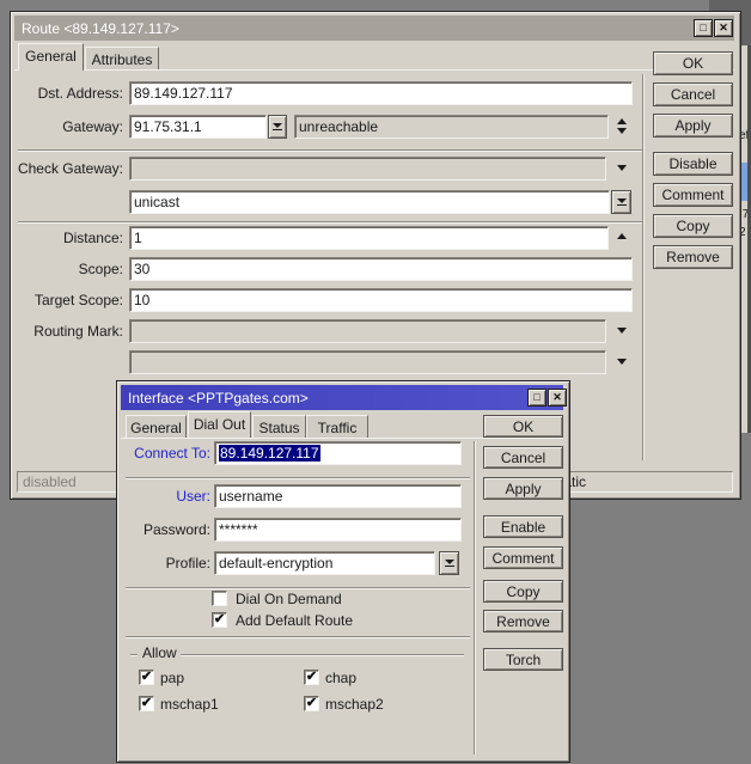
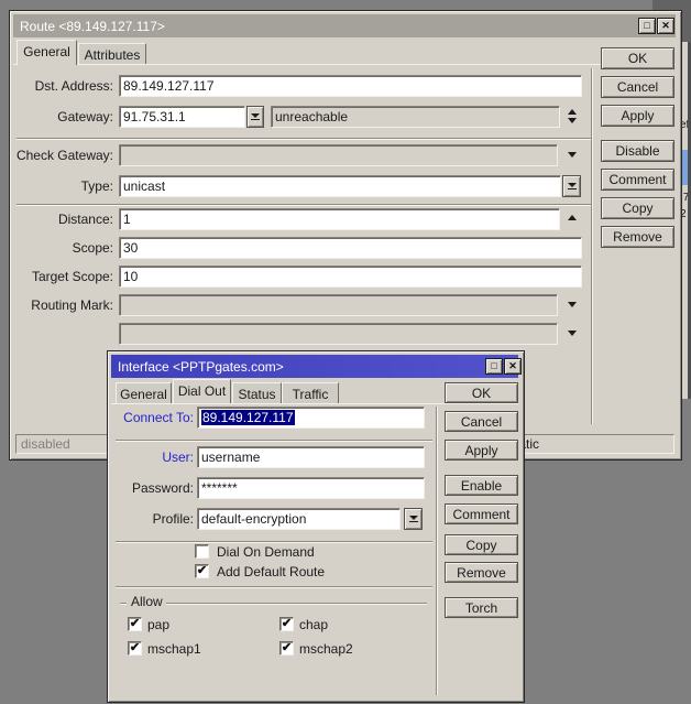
  2
  Route <89.149.127.117>
  □
  ✕
  General
  Attributes
  Dst. Address:
  89.149.127.117
  Gateway:
  91.75.31.1
  unreachable
  Check Gateway:
+ Type:
  unicast
  Distance:
  1
  Scope:
  30
  Target Scope:
  10
  Routing Mark:
  OK
  Cancel
  Apply
  Disable
  Comment
  Copy
  Remove
  disabled
  Interface <PPTPgates.com>
  □
  ✕
  General
  Dial Out
  Status
  Traffic
  Connect To:
  89.149.127.117
  User:
  username
  Password:
  *******
  Profile:
  default-encryption
  Dial On Demand
  ✔
  Add Default Route
  Allow
  ✔
  pap
  ✔
  chap
  ✔
  mschap1
  ✔
  mschap2
  OK
  Cancel
  Apply
  Enable
  Comment
  Copy
  Remove
  Torch
